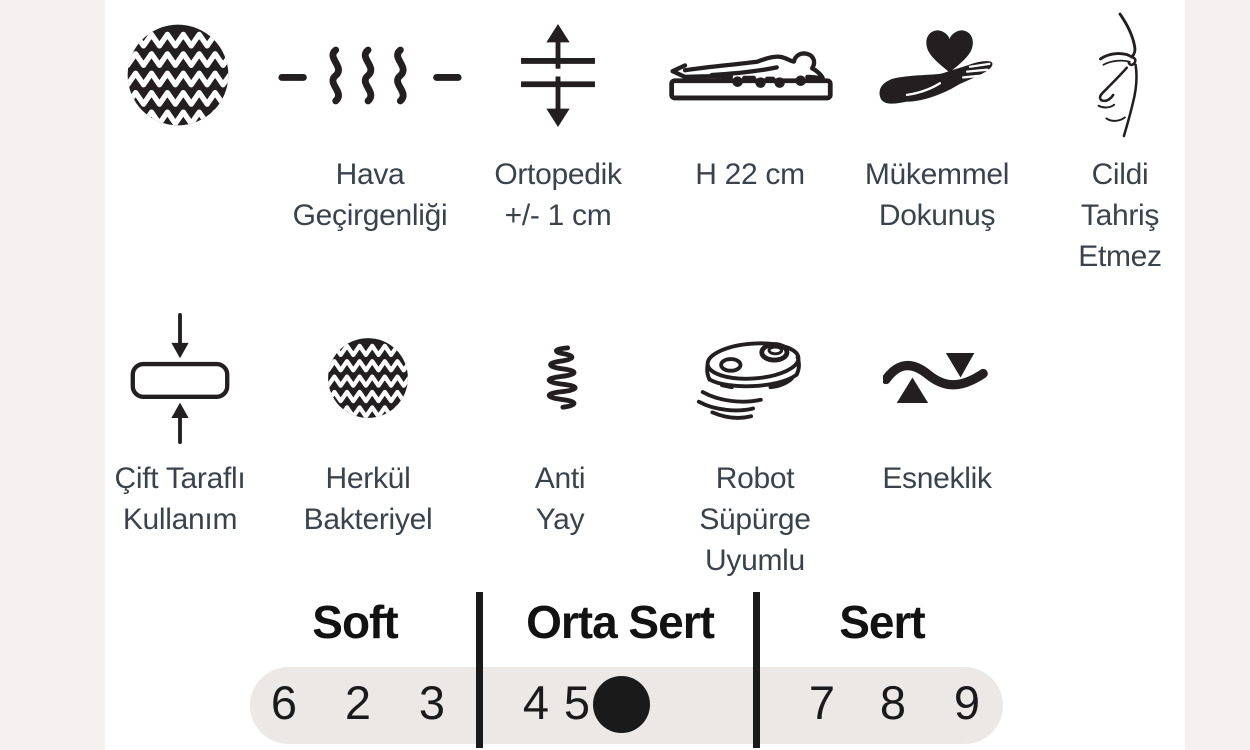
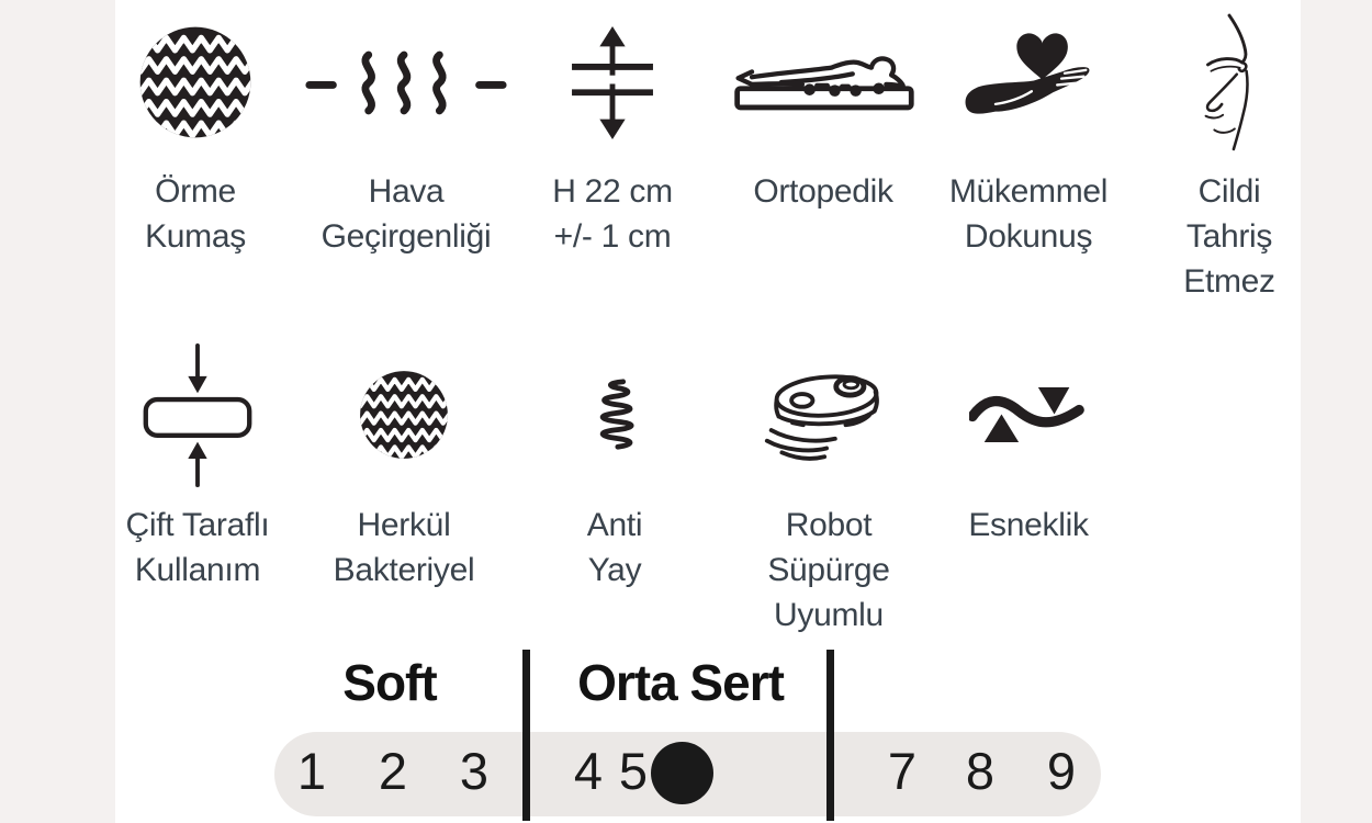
+ Örme
+ Kumaş
  Hava
  Geçirgenliği
- Ortopedik
+ H 22 cm
  +/- 1 cm
- H 22 cm
+ Ortopedik
  Mükemmel
  Dokunuş
  Cildi
  Tahriş
  Etmez
  Çift Taraflı
  Kullanım
  Herkül
  Bakteriyel
  Anti
  Yay
  Robot
  Süpürge
  Uyumlu
  Esneklik
  Soft
  Orta Sert
- Sert
- 6
+ 1
  2
  3
  4
  5
  7
  8
  9
